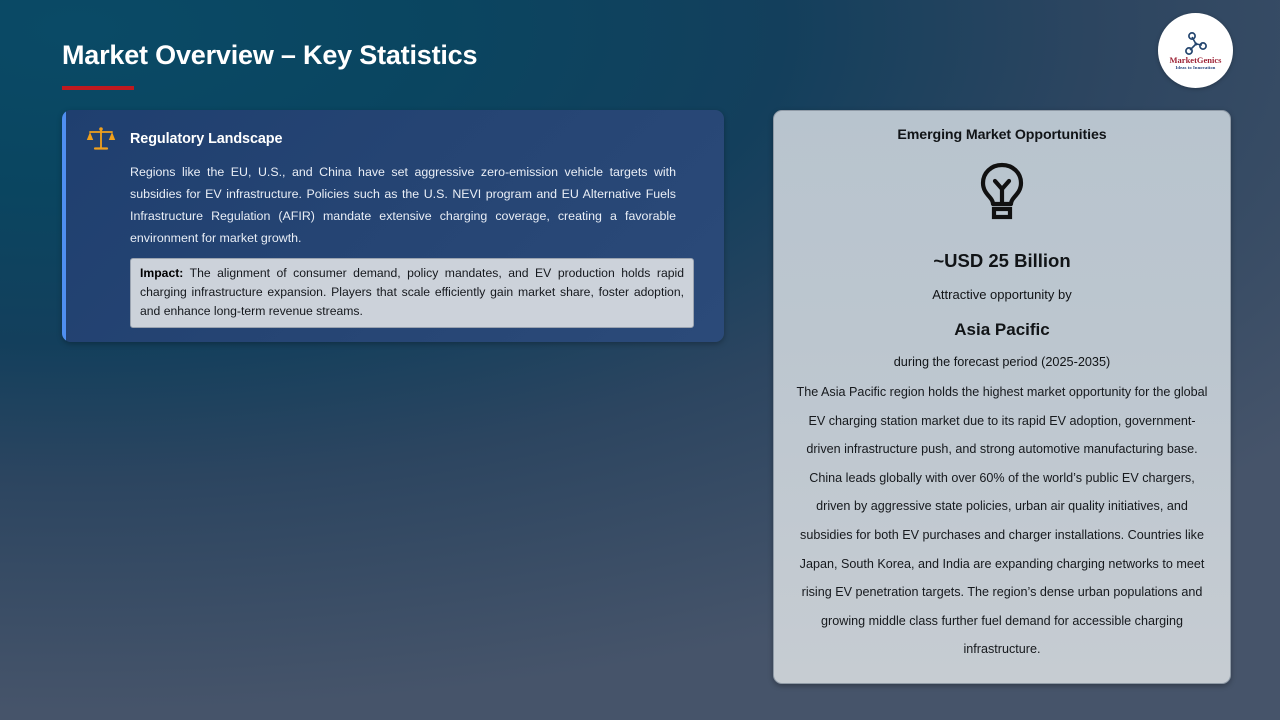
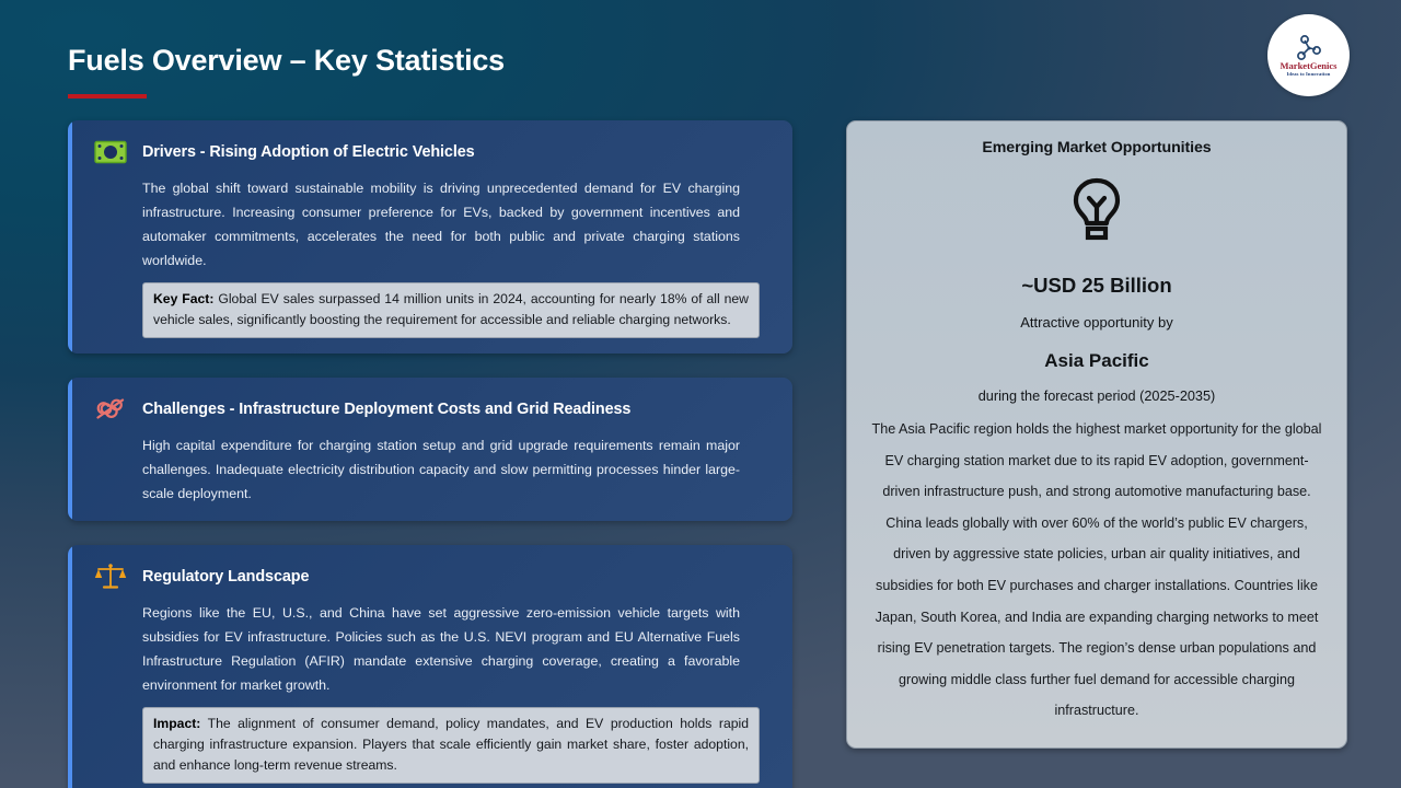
- Market Overview – Key Statistics
+ Fuels Overview – Key Statistics
  MarketGenics
+ Drivers - Rising Adoption of Electric Vehicles
+ The global shift toward sustainable mobility is driving unprecedented demand for EV charging infrastructure. Increasing consumer preference for EVs, backed by government incentives and automaker commitments, accelerates the need for both public and private charging stations worldwide.
+ Key Fact: Global EV sales surpassed 14 million units in 2024, accounting for nearly 18% of all new vehicle sales, significantly boosting the requirement for accessible and reliable charging networks.
+ Challenges - Infrastructure Deployment Costs and Grid Readiness
+ High capital expenditure for charging station setup and grid upgrade requirements remain major challenges. Inadequate electricity distribution capacity and slow permitting processes hinder large-scale deployment.
  Regulatory Landscape
  Regions like the EU, U.S., and China have set aggressive zero-emission vehicle targets with subsidies for EV infrastructure. Policies such as the U.S. NEVI program and EU Alternative Fuels Infrastructure Regulation (AFIR) mandate extensive charging coverage, creating a favorable environment for market growth.
  Impact: The alignment of consumer demand, policy mandates, and EV production holds rapid charging infrastructure expansion. Players that scale efficiently gain market share, foster adoption, and enhance long-term revenue streams.
  Emerging Market Opportunities
  ~USD 25 Billion
  Attractive opportunity by
  Asia Pacific
  during the forecast period (2025-2035)
  The Asia Pacific region holds the highest market opportunity for the global EV charging station market due to its rapid EV adoption, government-driven infrastructure push, and strong automotive manufacturing base. China leads globally with over 60% of the world’s public EV chargers, driven by aggressive state policies, urban air quality initiatives, and subsidies for both EV purchases and charger installations. Countries like Japan, South Korea, and India are expanding charging networks to meet rising EV penetration targets. The region’s dense urban populations and growing middle class further fuel demand for accessible charging infrastructure.
